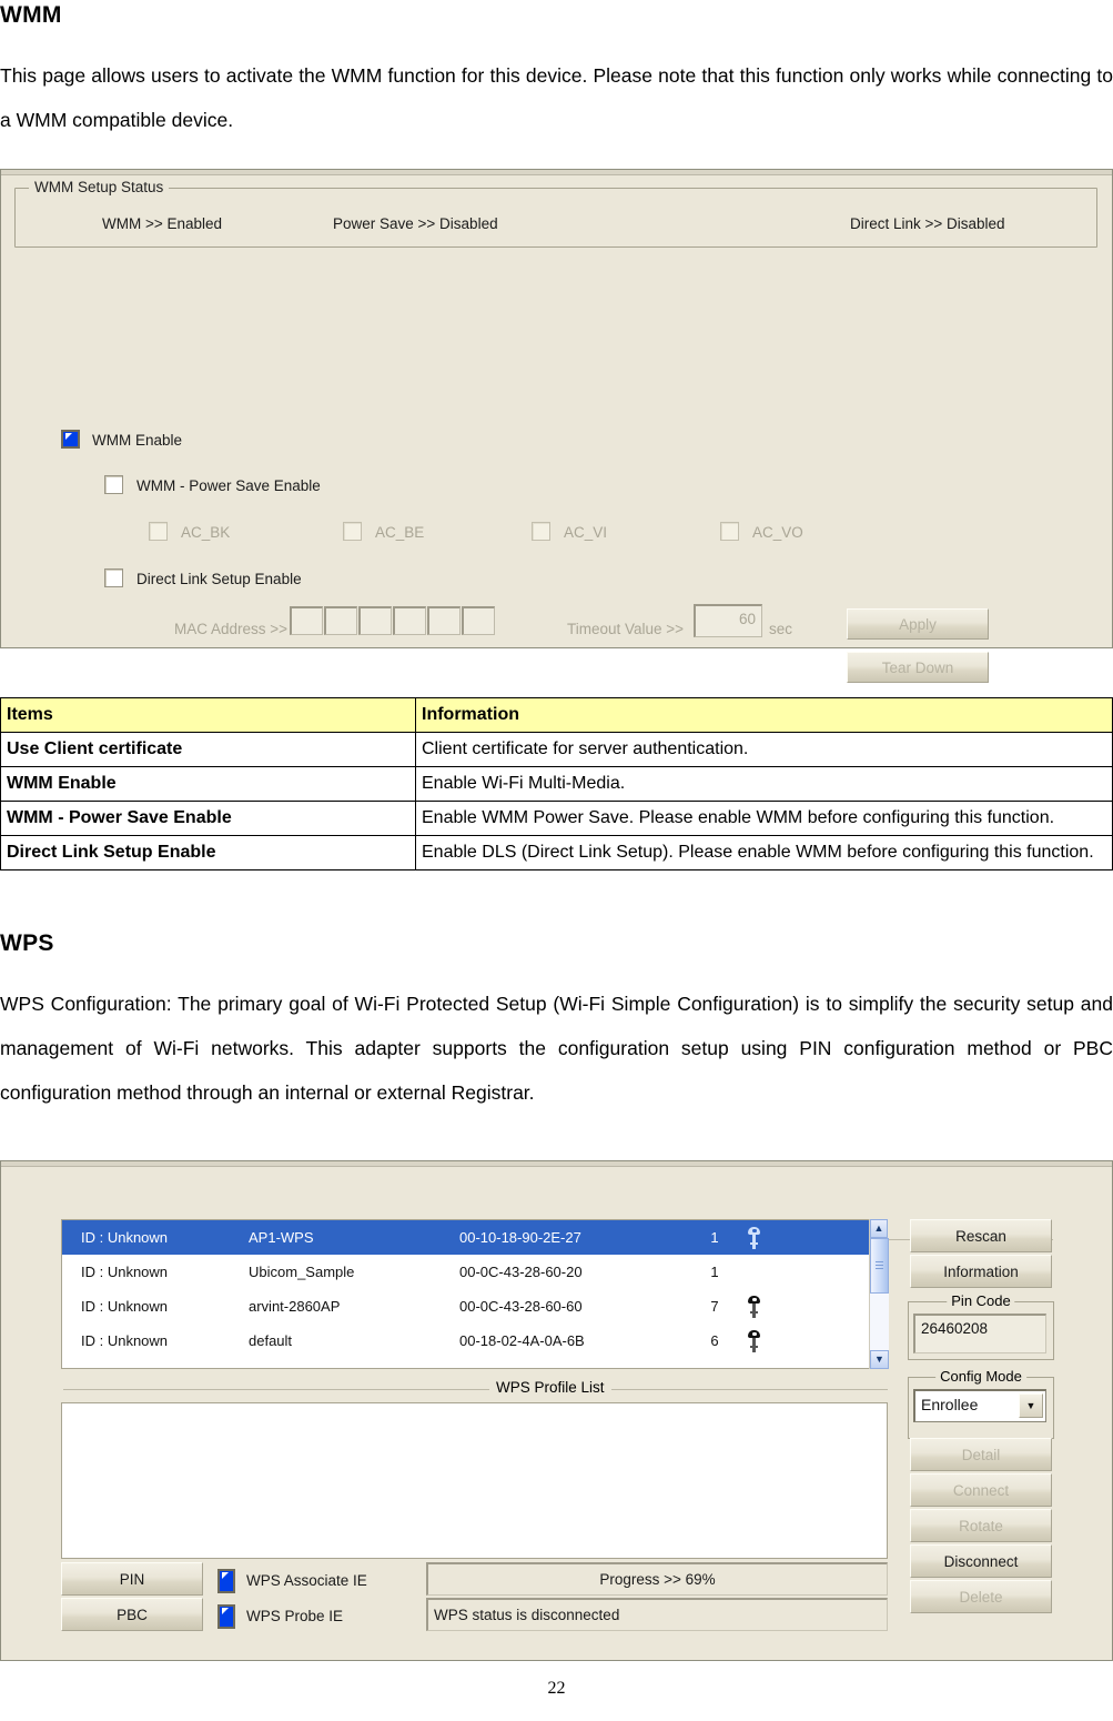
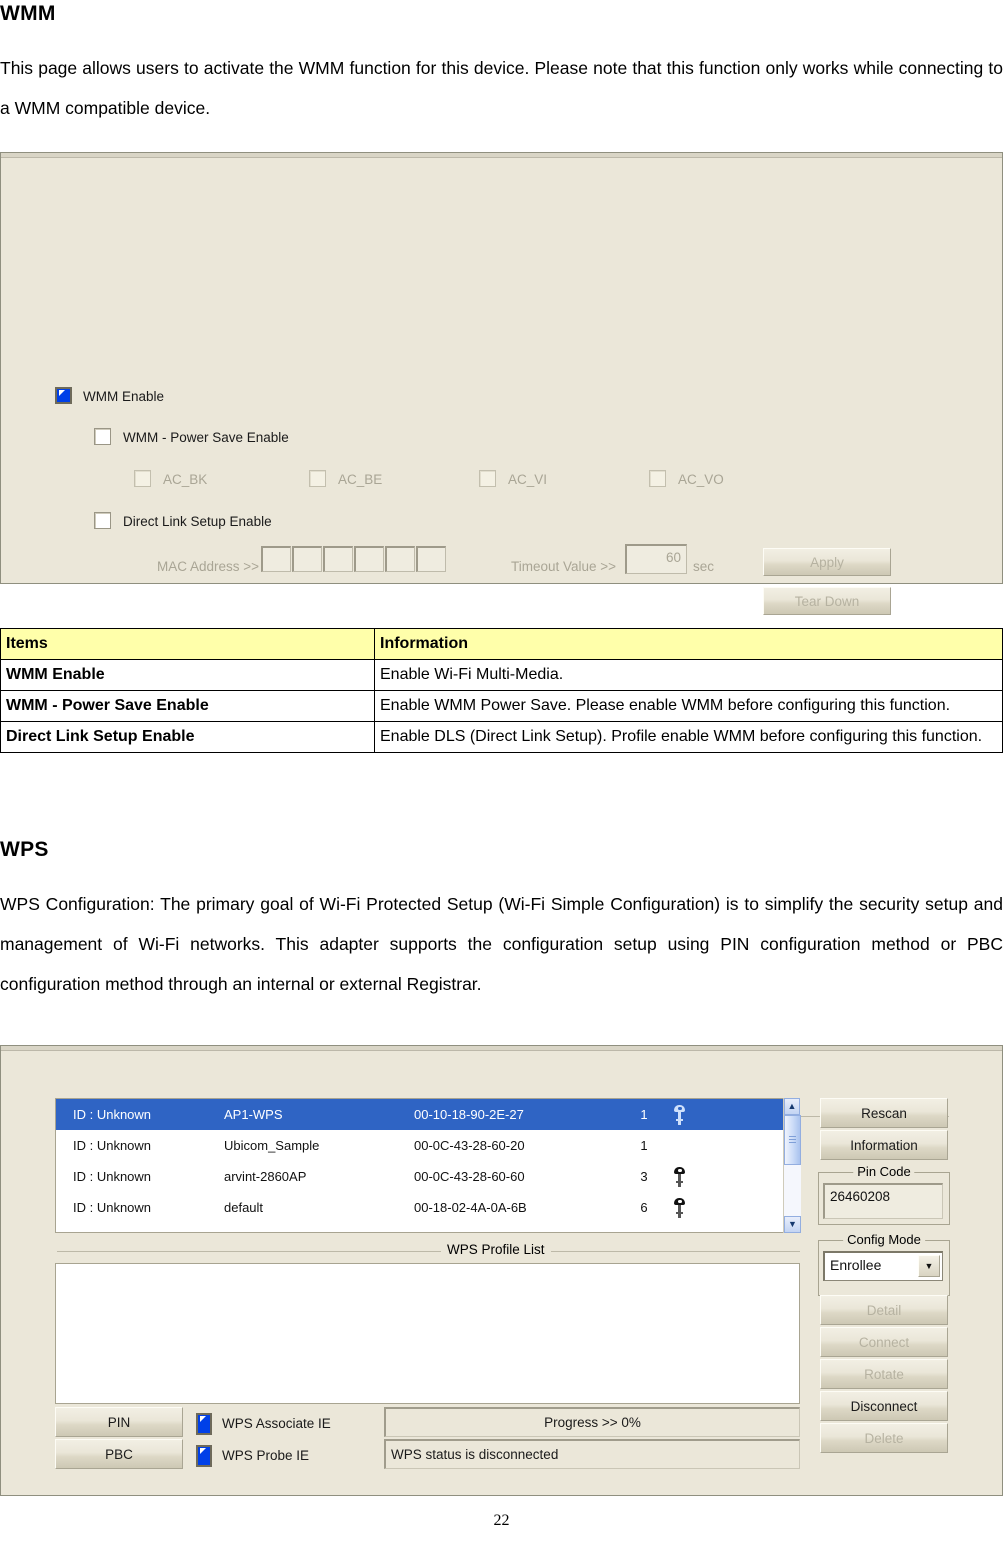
  WMM
  This page allows users to activate the WMM function for this device. Please note that this function only works while connecting to a WMM compatible device.
- WMM Setup Status
- WMM >> Enabled
- Power Save >> Disabled
- Direct Link >> Disabled
  WMM Enable
  WMM - Power Save Enable
  AC_BK
  AC_BE
  AC_VI
  AC_VO
  Direct Link Setup Enable
  MAC Address >>
  Timeout Value >>
  60
  sec
  Apply
  Tear Down
  Items	Information
- Use Client certificate	Client certificate for server authentication.
  WMM Enable	Enable Wi-Fi Multi-Media.
  WMM - Power Save Enable	Enable WMM Power Save. Please enable WMM before configuring this function.
- Direct Link Setup Enable	Enable DLS (Direct Link Setup). Please enable WMM before configuring this function.
+ Direct Link Setup Enable	Enable DLS (Direct Link Setup). Profile enable WMM before configuring this function.
  WPS
  WPS Configuration: The primary goal of Wi-Fi Protected Setup (Wi-Fi Simple Configuration) is to simplify the security setup and management of Wi-Fi networks. This adapter supports the configuration setup using PIN configuration method or PBC configuration method through an internal or external Registrar.
  ID : Unknown
  AP1-WPS
  00-10-18-90-2E-27
  1
  ID : Unknown
  Ubicom_Sample
  00-0C-43-28-60-20
  1
  ID : Unknown
  arvint-2860AP
  00-0C-43-28-60-60
- 7
+ 3
  ID : Unknown
  default
  00-18-02-4A-0A-6B
  6
  ▲
  ▼
  WPS Profile List
  Rescan
  Information
  Pin Code
  26460208
  Config Mode
  Enrollee
  ▼
  Detail
  Connect
  Rotate
  Disconnect
  Delete
  PIN
  PBC
  WPS Associate IE
  WPS Probe IE
- Progress >> 69%
+ Progress >> 0%
  WPS status is disconnected
  22
